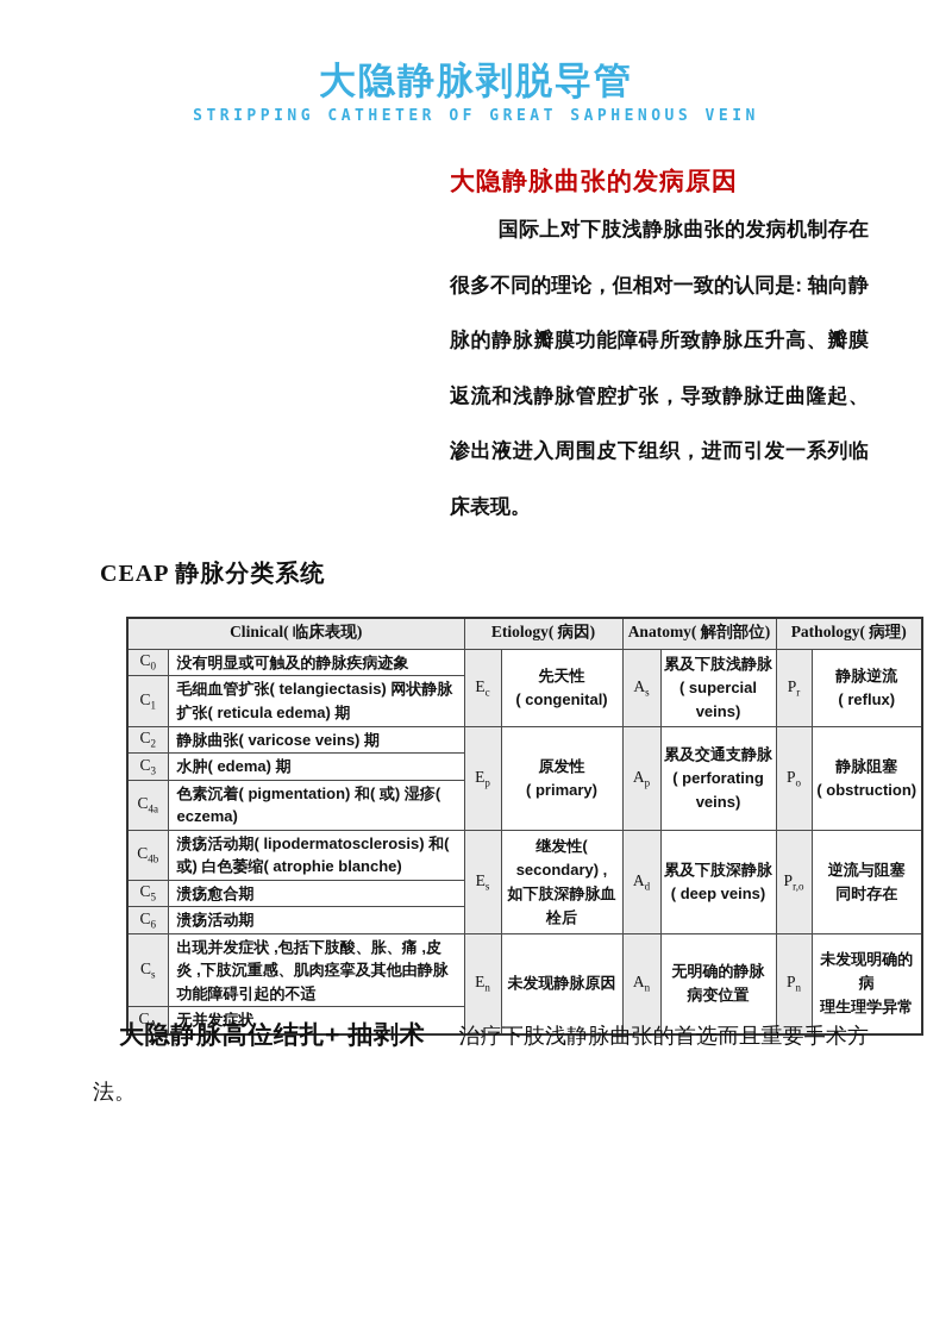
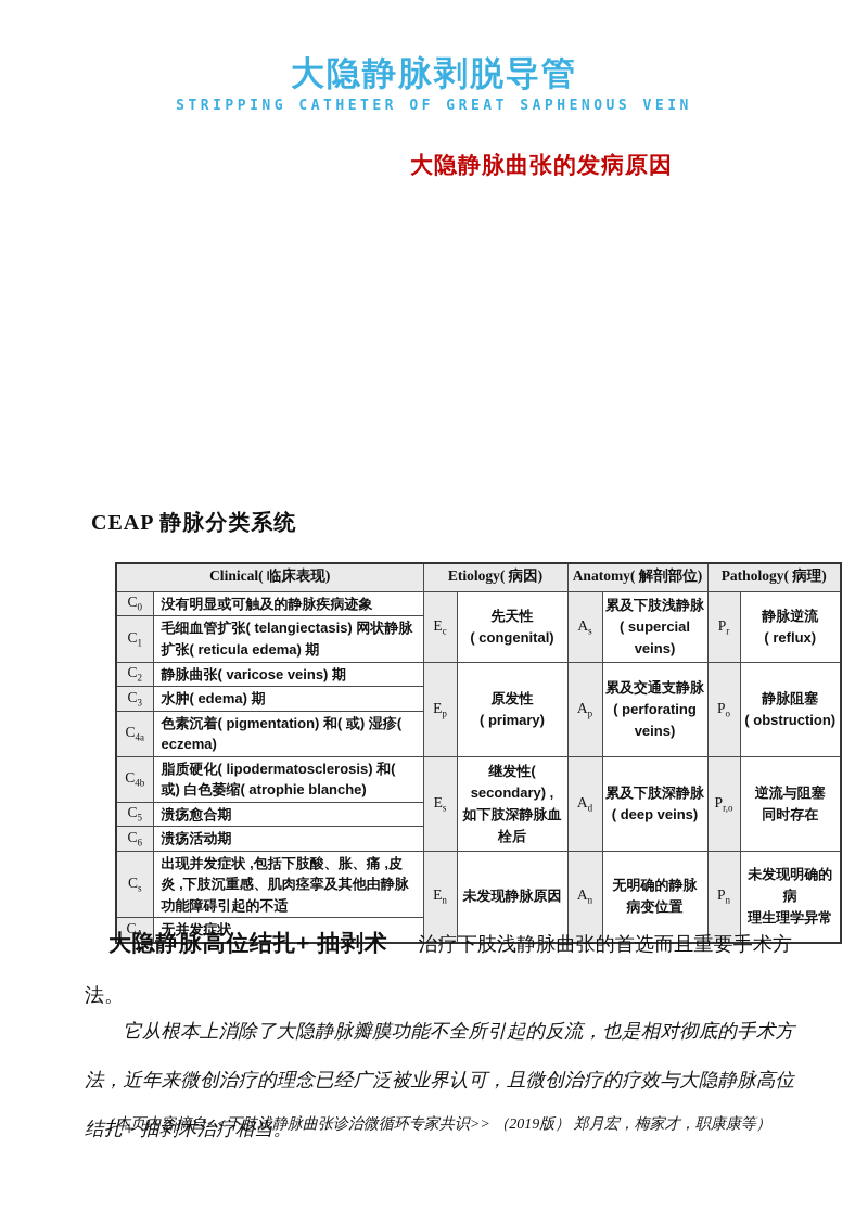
  大隐静脉剥脱导管
  STRIPPING CATHETER OF GREAT SAPHENOUS VEIN
  大隐静脉曲张的发病原因
- 国际上对下肢浅静脉曲张的发病机制存在很多不同的理论，但相对一致的认同是: 轴向静脉的静脉瓣膜功能障碍所致静脉压升高、瓣膜返流和浅静脉管腔扩张，导致静脉迂曲隆起、渗出液进入周围皮下组织，进而引发一系列临床表现。
  CEAP 静脉分类系统
  Clinical( 临床表现)	Etiology( 病因)	Anatomy( 解剖部位)	Pathology( 病理)
  C0	没有明显或可触及的静脉疾病迹象	Ec	先天性( congenital)	As	累及下肢浅静脉( supercial veins)	Pr	静脉逆流( reflux)
  C1	毛细血管扩张( telangiectasis) 网状静脉扩张( reticula edema) 期
  C2	静脉曲张( varicose veins) 期	Ep	原发性( primary)	Ap	累及交通支静脉( perforating veins)	Po	静脉阻塞( obstruction)
  C3	水肿( edema) 期
  C4a	色素沉着( pigmentation) 和( 或) 湿疹( eczema)
- C4b	溃疡活动期( lipodermatosclerosis) 和( 或) 白色萎缩( atrophie blanche)	Es	继发性( secondary) ,如下肢深静脉血栓后	Ad	累及下肢深静脉( deep veins)	Pr,o	逆流与阻塞同时存在
+ C4b	脂质硬化( lipodermatosclerosis) 和( 或) 白色萎缩( atrophie blanche)	Es	继发性( secondary) ,如下肢深静脉血栓后	Ad	累及下肢深静脉( deep veins)	Pr,o	逆流与阻塞同时存在
  C5	溃疡愈合期
  C6	溃疡活动期
  Cs	出现并发症状 ,包括下肢酸、胀、痛 ,皮炎 ,下肢沉重感、肌肉痉挛及其他由静脉功能障碍引起的不适	En	未发现静脉原因	An	无明确的静脉病变位置	Pn	未发现明确的病理生理学异常
  CA	无并发症状
  大隐静脉高位结扎+ 抽剥术 治疗下肢浅静脉曲张的首选而且重要手术方法。
+ 它从根本上消除了大隐静脉瓣膜功能不全所引起的反流，也是相对彻底的手术方法，近年来微创治疗的理念已经广泛被业界认可，且微创治疗的疗效与大隐静脉高位结扎+ 抽剥术治疗相当。
+ （本页内容摘自<<下肢浅静脉曲张诊治微循环专家共识>> （2019版） 郑月宏，梅家才，职康康等）
